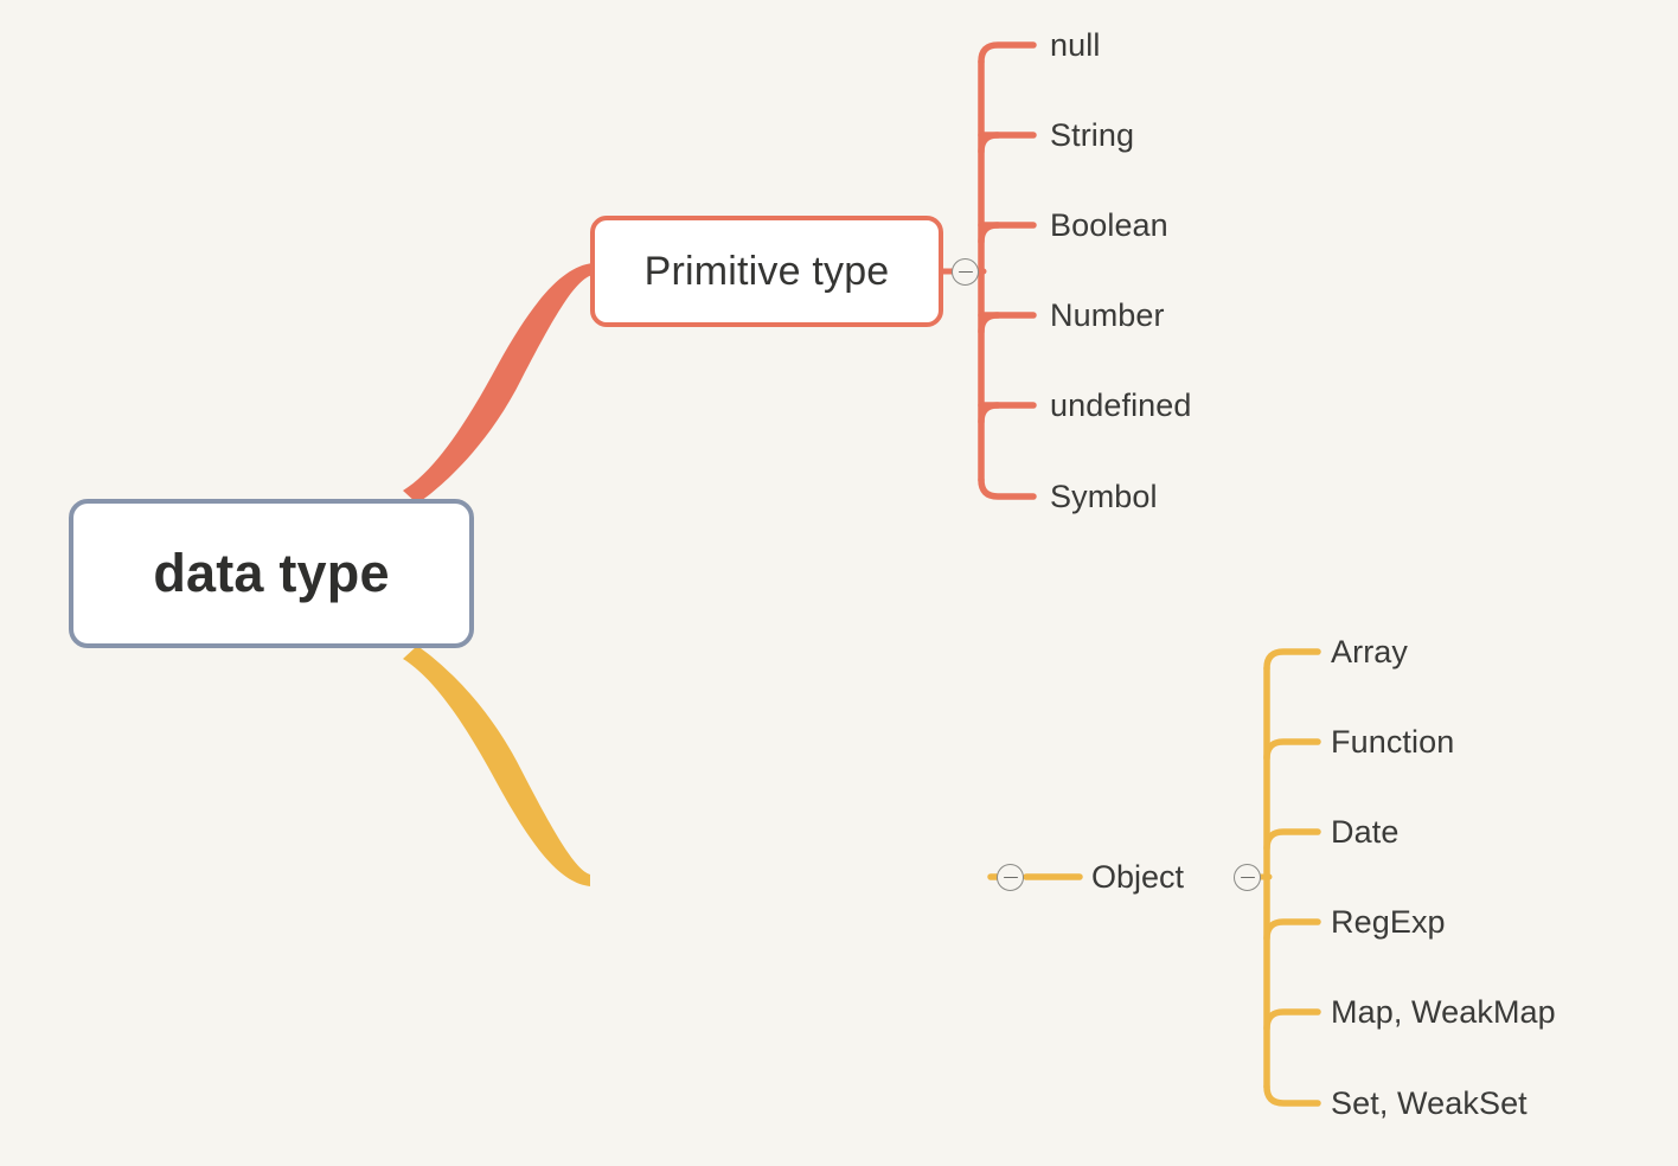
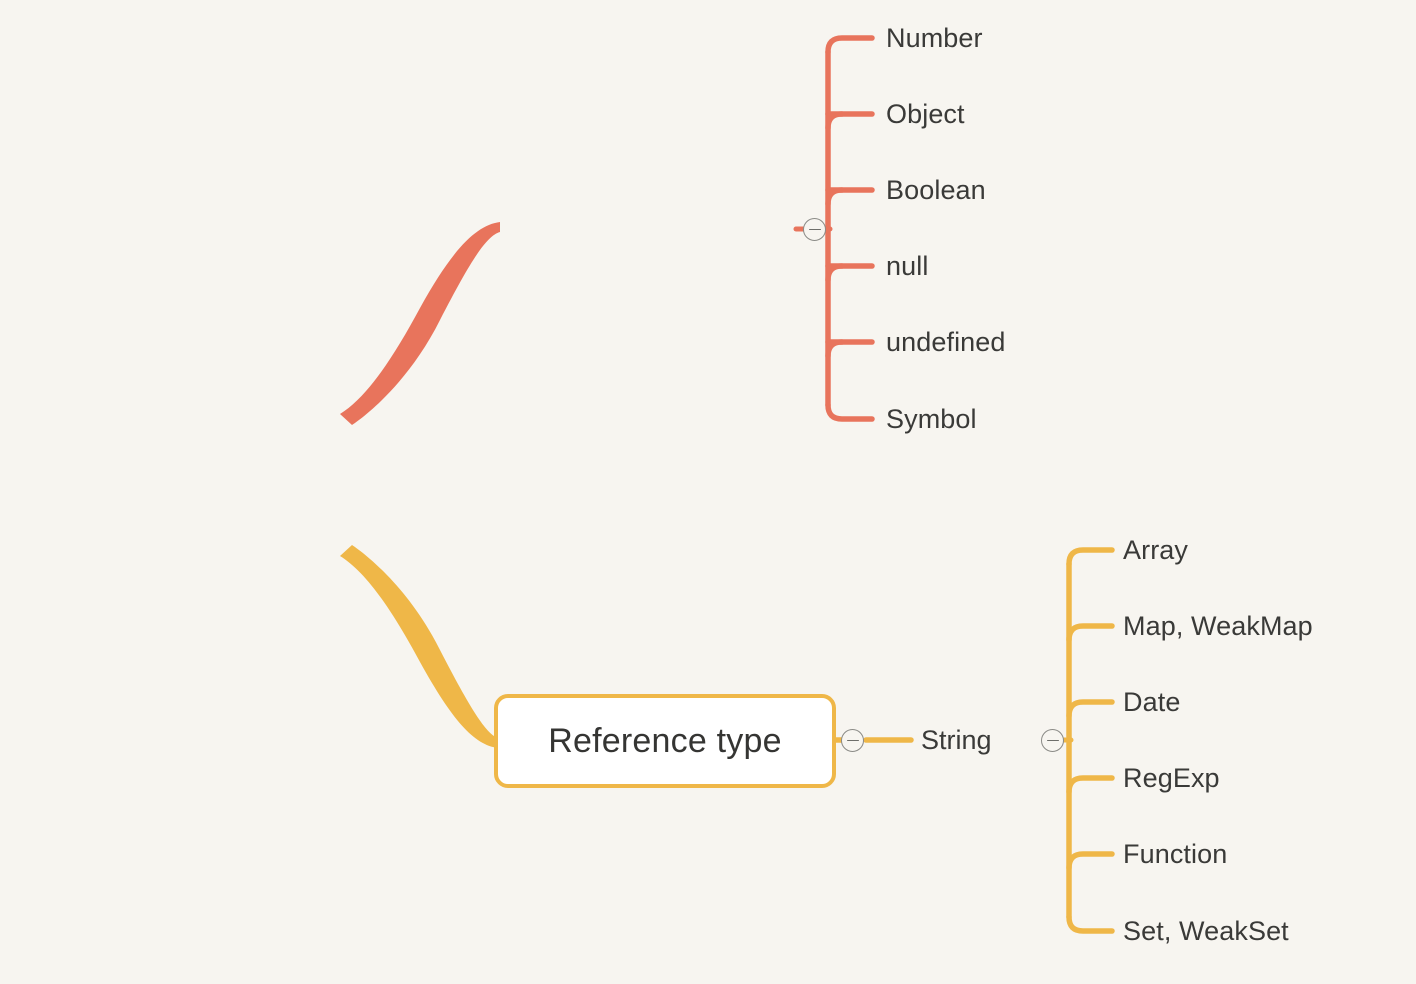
- data type
- Primitive type
- null
+ Number
- String
+ Object
  Boolean
- Number
+ null
  undefined
  Symbol
+ Reference type
- Object
+ String
  Array
- Function
+ Map, WeakMap
  Date
  RegExp
- Map, WeakMap
+ Function
  Set, WeakSet
